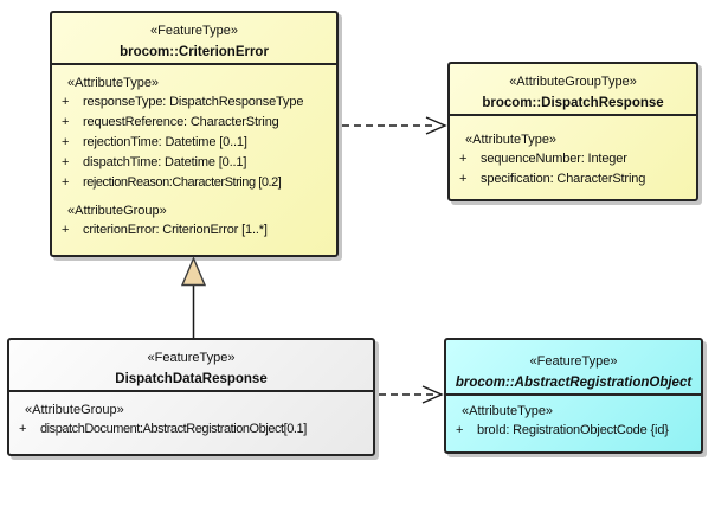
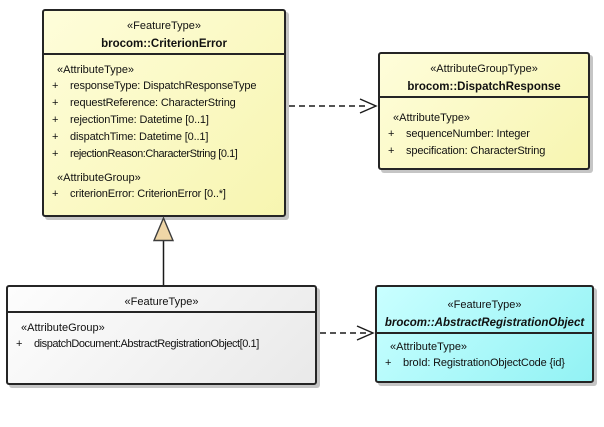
  «FeatureType»
  brocom::CriterionError
  «AttributeType»
  +
  responseType: DispatchResponseType
  +
  requestReference: CharacterString
  +
  rejectionTime: Datetime [0..1]
  +
  dispatchTime: Datetime [0..1]
  +
- rejectionReason:CharacterString [0.2]
+ rejectionReason:CharacterString [0.1]
  «AttributeGroup»
  +
- criterionError: CriterionError [1..*]
+ criterionError: CriterionError [0..*]
  «AttributeGroupType»
  brocom::DispatchResponse
  «AttributeType»
  +
  sequenceNumber: Integer
  +
  specification: CharacterString
  «FeatureType»
- DispatchDataResponse
  «AttributeGroup»
  +
  dispatchDocument:AbstractRegistrationObject[0.1]
  «FeatureType»
  brocom::AbstractRegistrationObject
  «AttributeType»
  +
  broId: RegistrationObjectCode {id}
